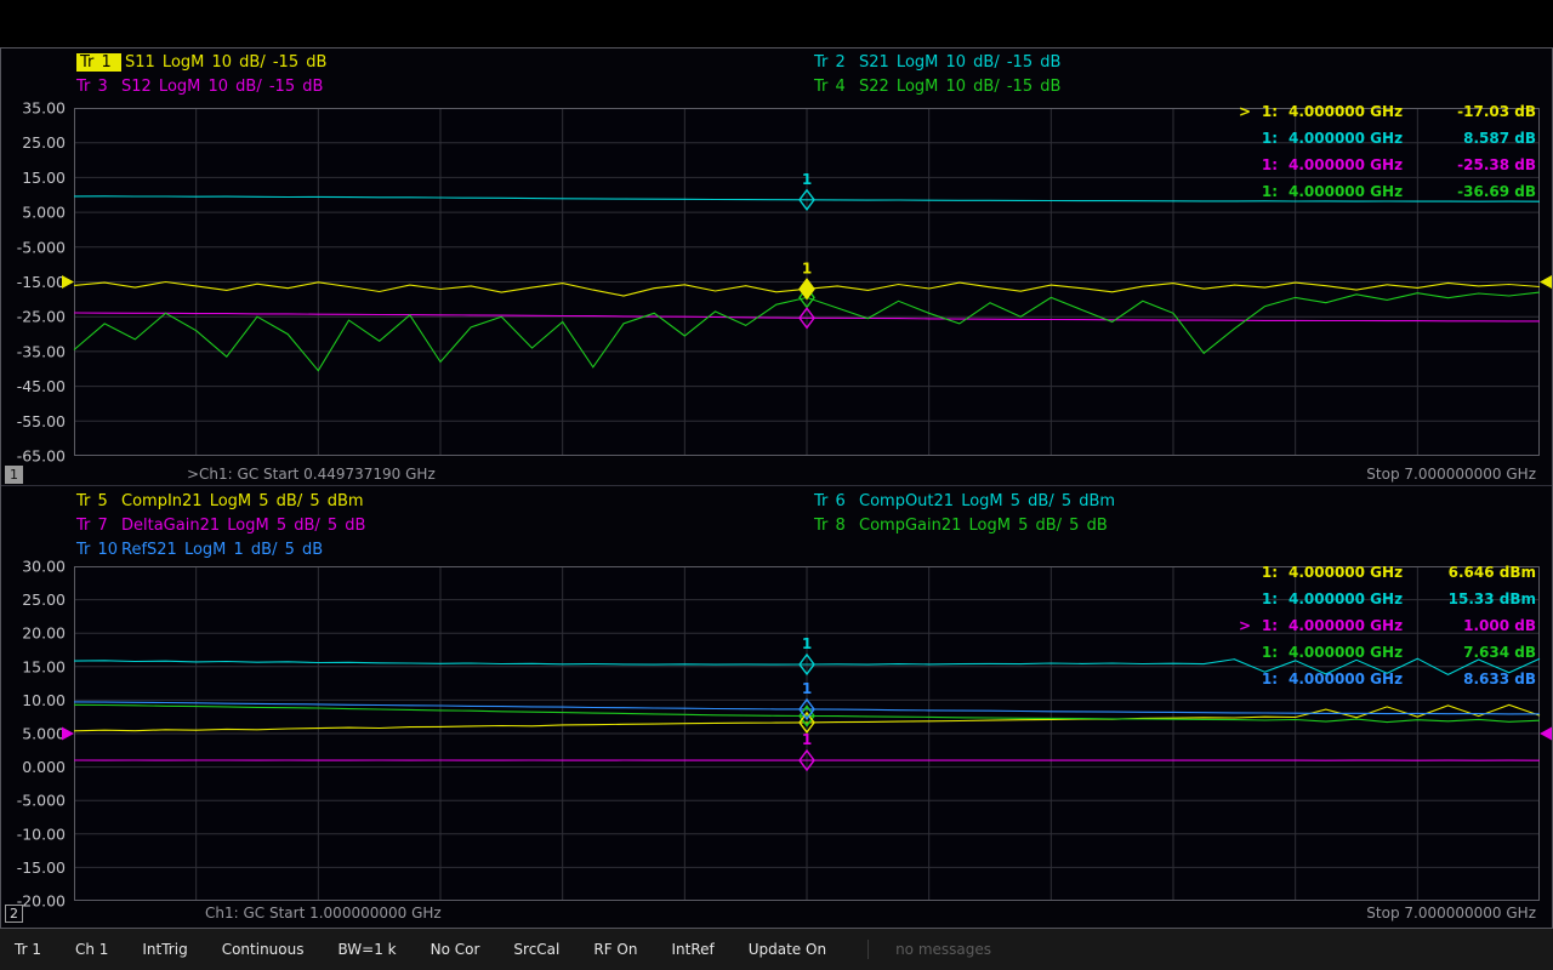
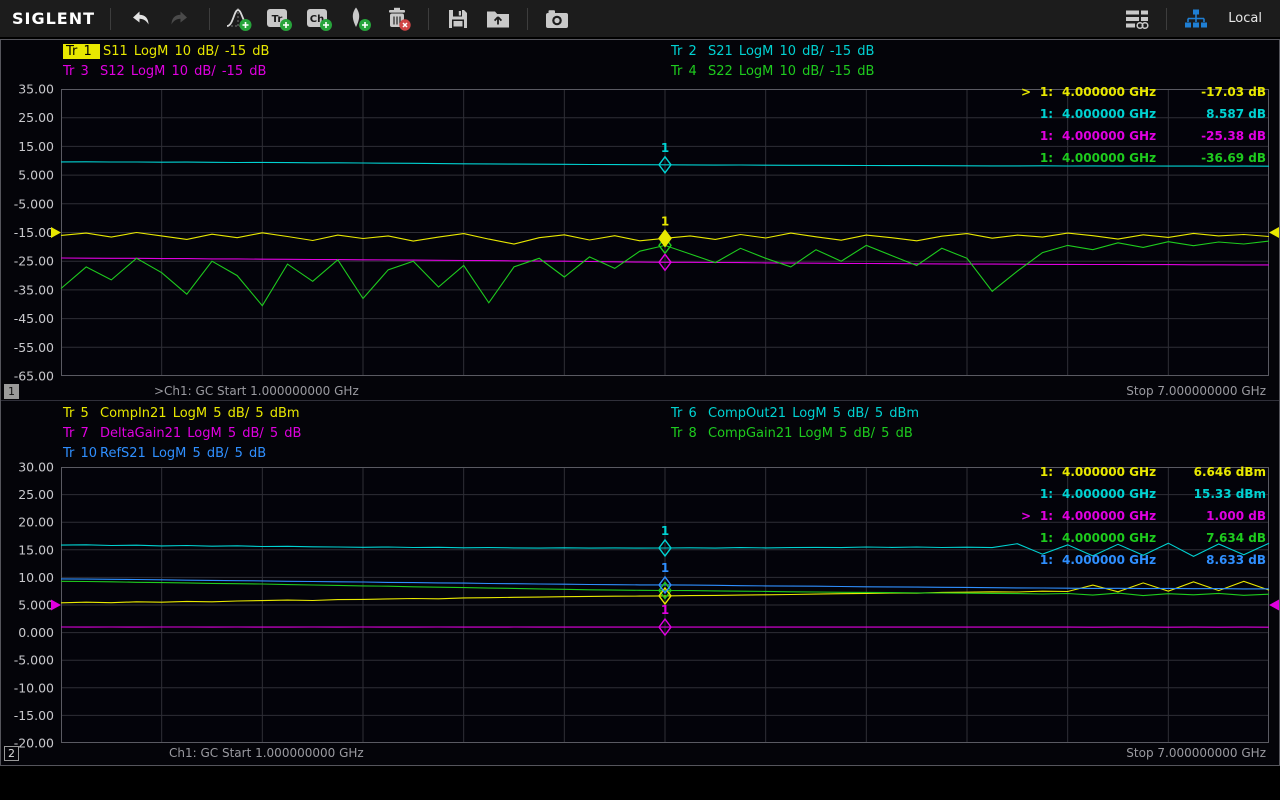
+ SIGLENT
+ Tr
+ Ch
+ Local
  Tr 1 S11 LogM 10 dB/ -15 dB
  Tr 3 S12 LogM 10 dB/ -15 dB
  Tr 2 S21 LogM 10 dB/ -15 dB
  Tr 4 S22 LogM 10 dB/ -15 dB
  35.00
  25.00
  15.00
  5.000
  -5.000
  -15.00
  -25.00
  -35.00
  -45.00
  -55.00
  -65.00
  1
  1
  >
  1:
  4.000000 GHz
  -17.03 dB
  1:
  4.000000 GHz
  8.587 dB
  1:
  4.000000 GHz
  -25.38 dB
  1:
  4.000000 GHz
  -36.69 dB
  1
- >Ch1: GC Start 0.449737190 GHz
+ >Ch1: GC Start 1.000000000 GHz
  Stop 7.000000000 GHz
  Tr 5 CompIn21 LogM 5 dB/ 5 dBm
  Tr 7 DeltaGain21 LogM 5 dB/ 5 dB
- Tr 10 RefS21 LogM 1 dB/ 5 dB
+ Tr 10 RefS21 LogM 5 dB/ 5 dB
  Tr 6 CompOut21 LogM 5 dB/ 5 dBm
  Tr 8 CompGain21 LogM 5 dB/ 5 dB
  30.00
  25.00
  20.00
  15.00
  10.00
  5.000
  0.000
  -5.000
  -10.00
  -15.00
  -20.00
  1
  1
  1
  1:
  4.000000 GHz
  6.646 dBm
  1:
  4.000000 GHz
  15.33 dBm
  >
  1:
  4.000000 GHz
  1.000 dB
  1:
  4.000000 GHz
  7.634 dB
  1:
  4.000000 GHz
  8.633 dB
  2
  Ch1: GC Start 1.000000000 GHz
  Stop 7.000000000 GHz
- Tr 1
- Ch 1
- IntTrig
- Continuous
- BW=1 k
- No Cor
- SrcCal
- RF On
- IntRef
- Update On
- no messages
